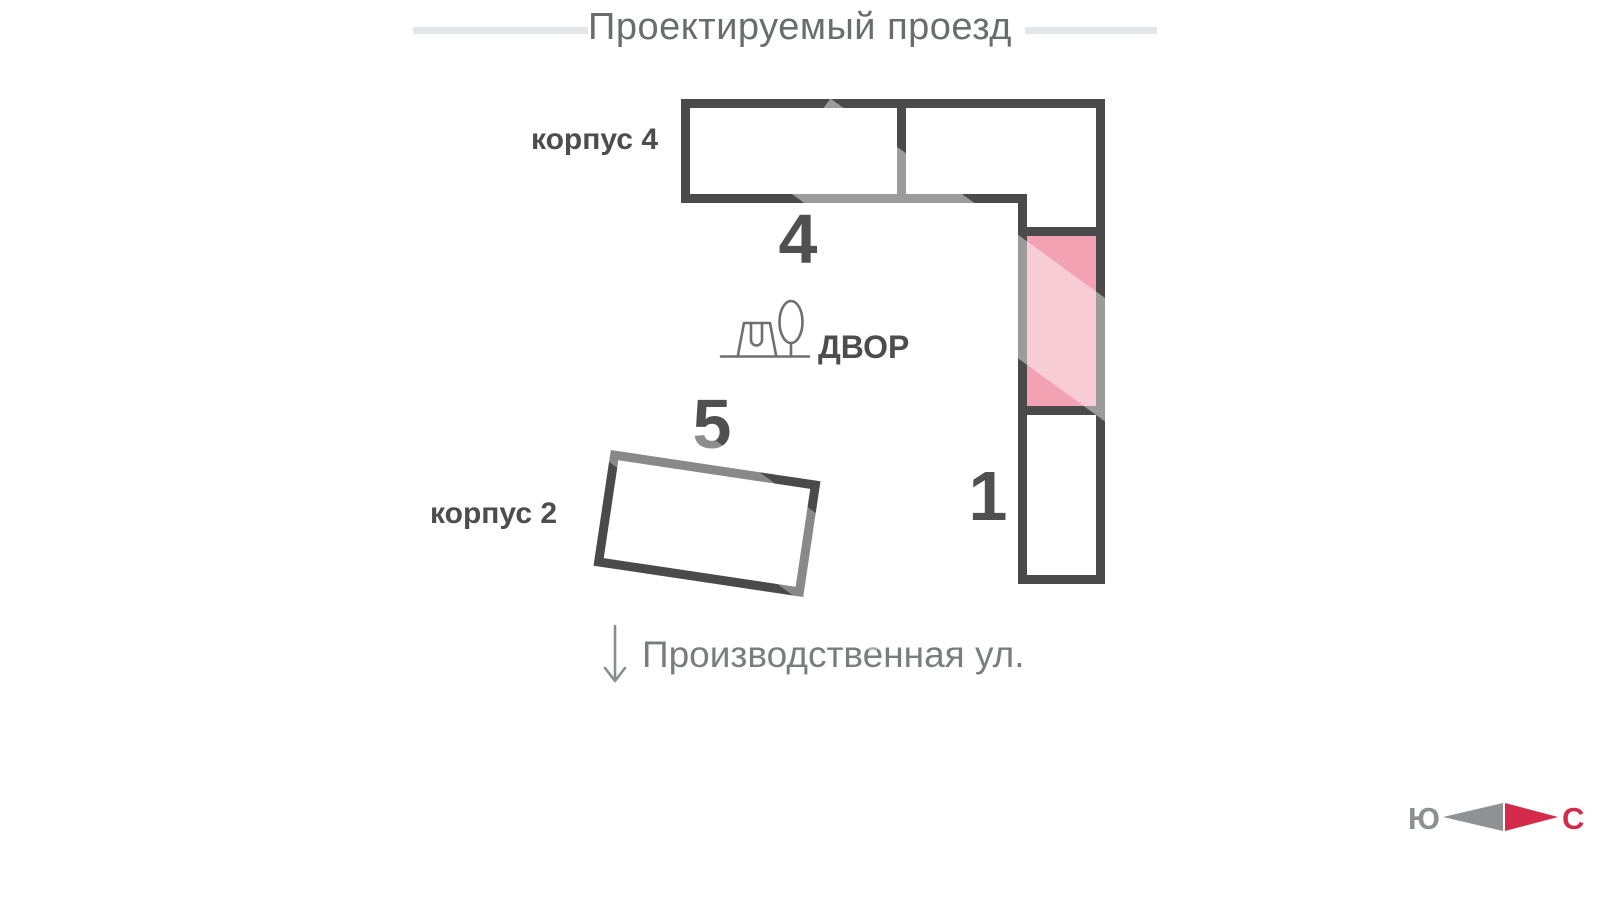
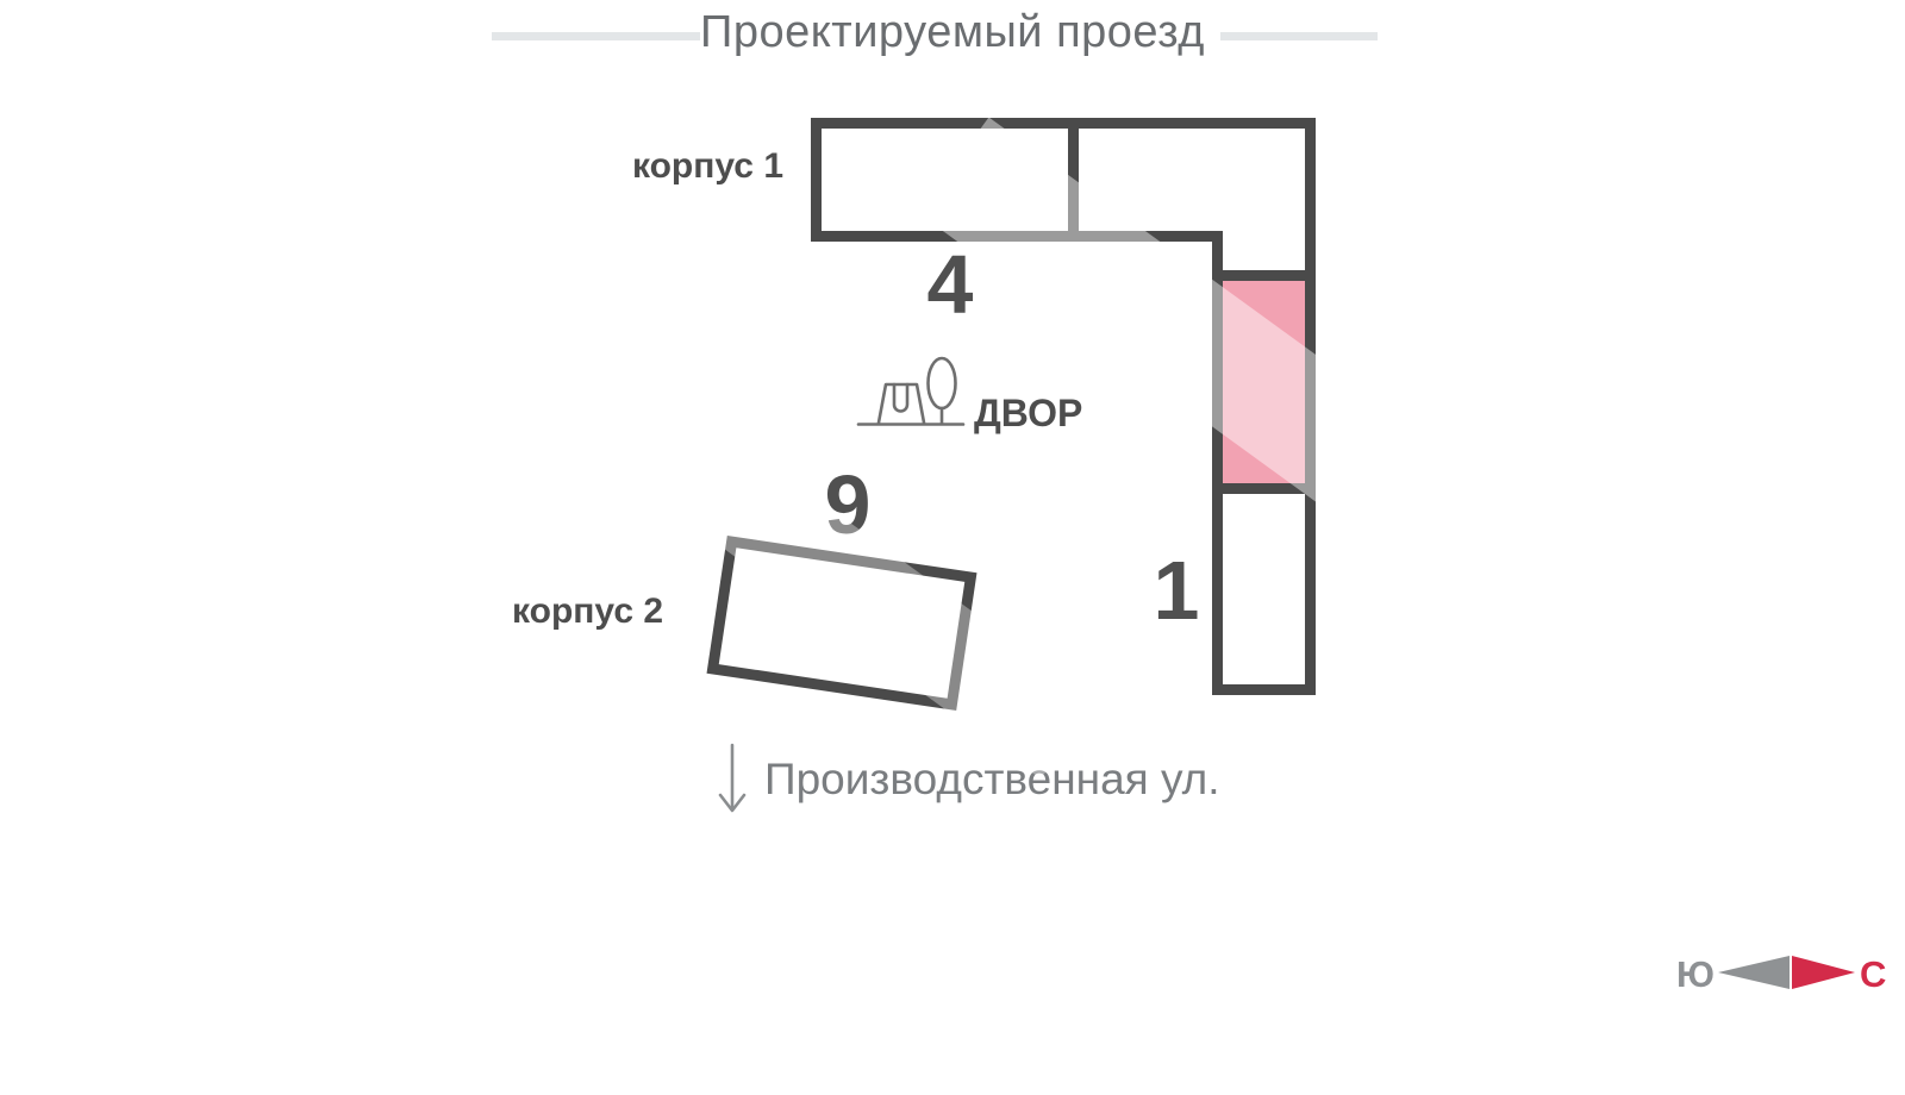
  Проектируемый проезд
- корпус 4
+ корпус 1
  корпус 2
  4
  1
- 5
+ 9
  ДВОР
  Производственная ул.
  Ю
  С
